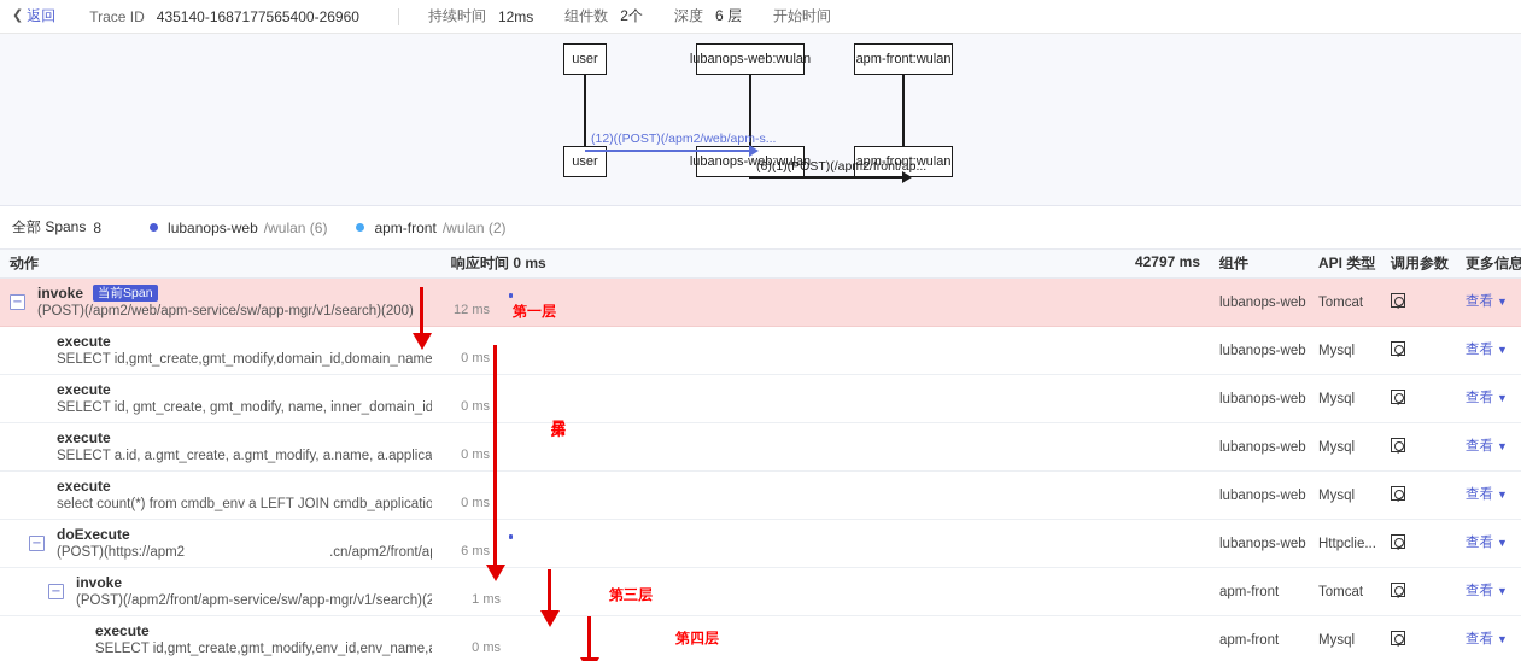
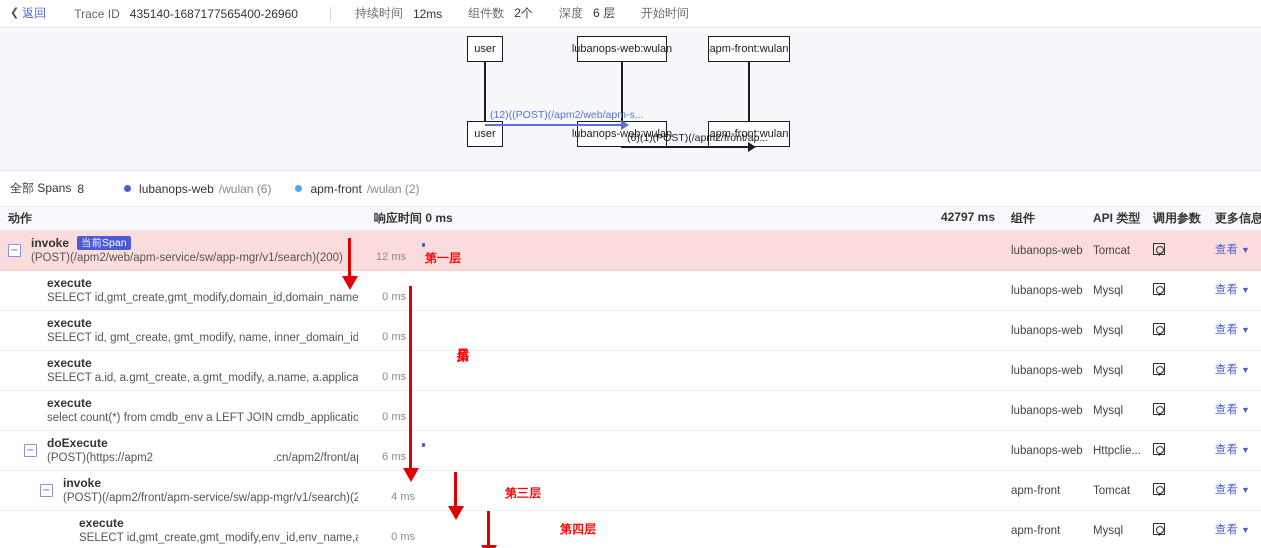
  ❮
  返回
  Trace ID
  435140-1687177565400-26960
  持续时间
  12ms
  组件数
  2个
  深度
  6 层
  开始时间
  user
  ubanops-web:wula
  apm-front:wulan
  user
  ubanops-web:wula
  apm-front:wulan
  (12)((POST)(/apm2/web/apm-s...
  (6)(1)(POST)(/apm2/front/ap...
  全部 Spans
  8
  lubanops-web
  /wulan (6)
  apm-front
  /wulan (2)
  动作	响应时间 0 ms 42797 ms	组件	API 类型	调用参数	更多信息
  −invoke 当前Span(POST)(/apm2/web/apm-service/sw/app-mgr/v1/search)(200)	12 ms	lubanops-web	Tomcat		查看 ▼
  executeSELECT id,gmt_create,gmt_modify,domain_id,domain_name	0 ms	lubanops-web	Mysql		查看 ▼
  executeSELECT id, gmt_create, gmt_modify, name, inner_domain_id	0 ms	lubanops-web	Mysql		查看 ▼
  executeSELECT a.id, a.gmt_create, a.gmt_modify, a.name, a.applica	0 ms	lubanops-web	Mysql		查看 ▼
  executeselect count(*) from cmdb_env a LEFT JOIN cmdb_applicatio	0 ms	lubanops-web	Mysql		查看 ▼
  −doExecute(POST)(https://apm2 .cn/apm2/front/a	6 ms	lubanops-web	Httpclie...		查看 ▼
- −invoke(POST)(/apm2/front/apm-service/sw/app-mgr/v1/search)(2	1 ms	apm-front	Tomcat		查看 ▼
+ −invoke(POST)(/apm2/front/apm-service/sw/app-mgr/v1/search)(2	4 ms	apm-front	Tomcat		查看 ▼
  executeSELECT id,gmt_create,gmt_modify,env_id,env_name,	0 ms	apm-front	Mysql		查看 ▼
  第一层
  第三层
  第四层
